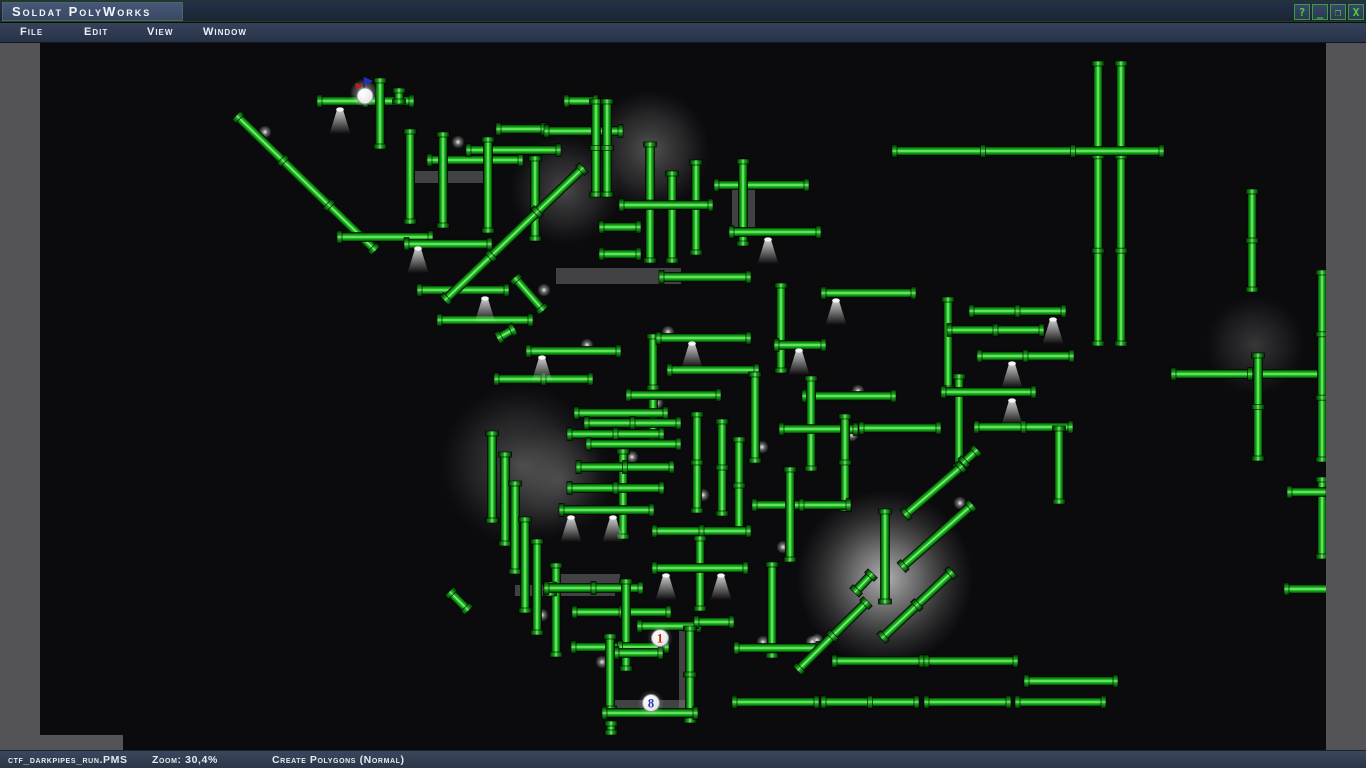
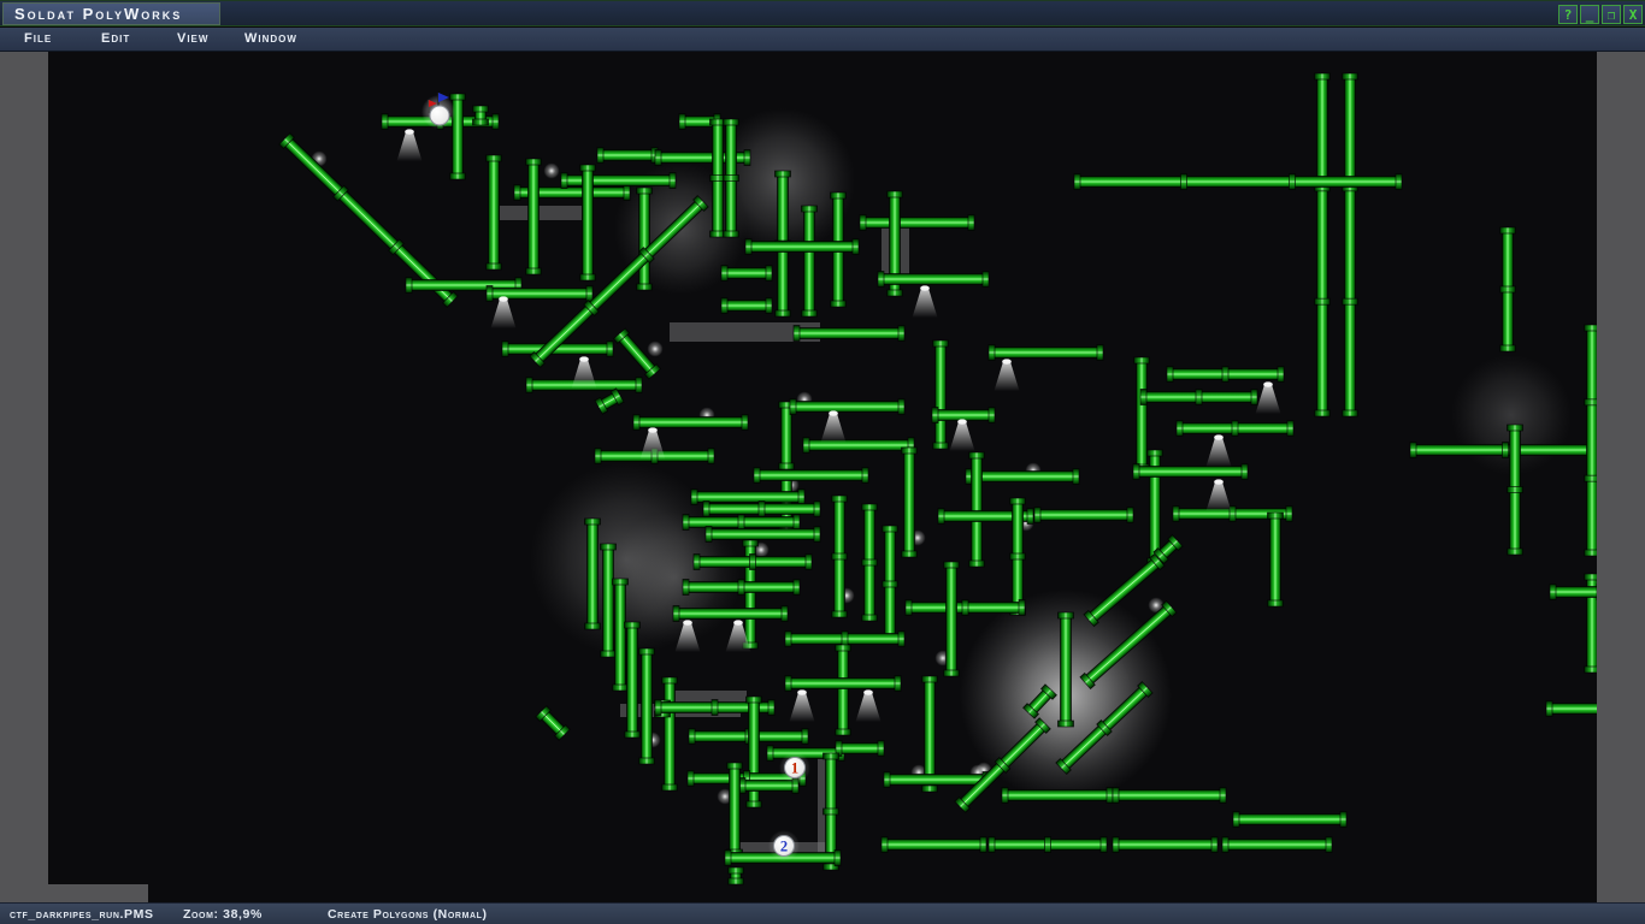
  Soldat PolyWorks
  ?
  _
  ❐
  X
  File
  Edit
  View
  Window
  1
- 8
+ 2
  ctf_darkpipes_run.PMS
- Zoom: 30,4%
+ Zoom: 38,9%
  Create Polygons (Normal)
